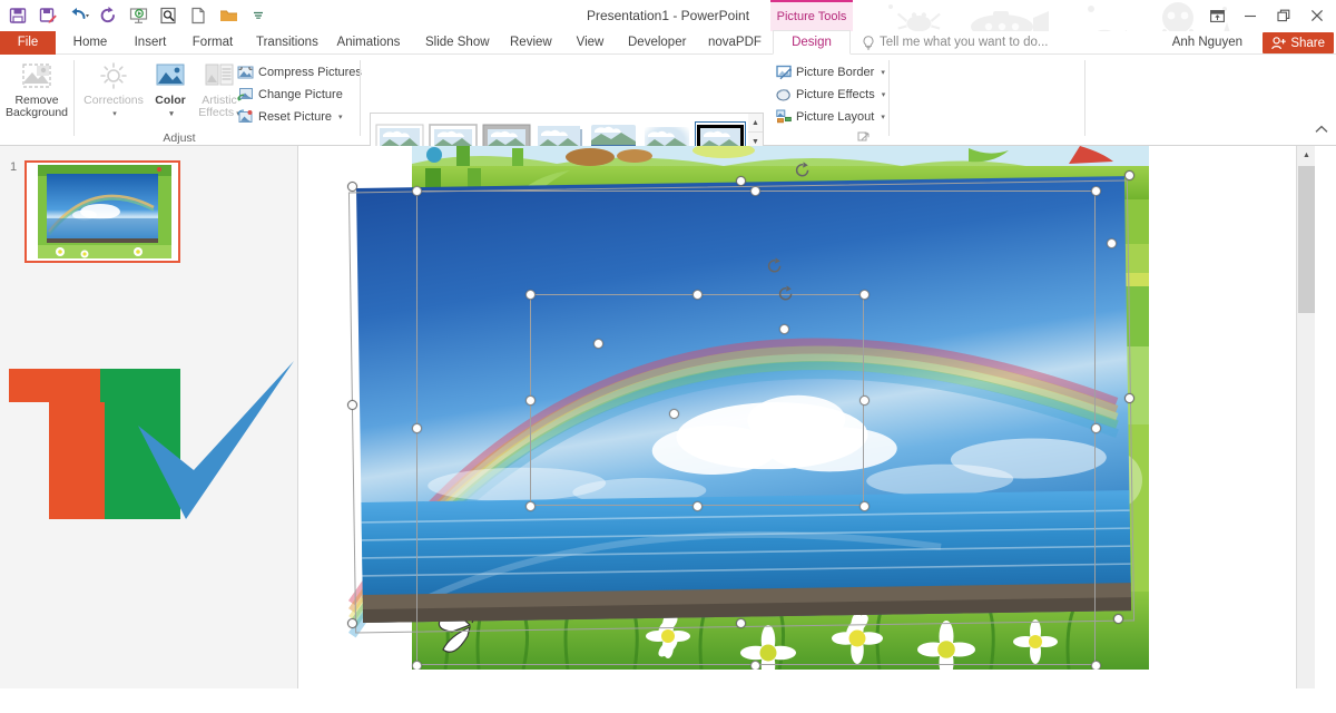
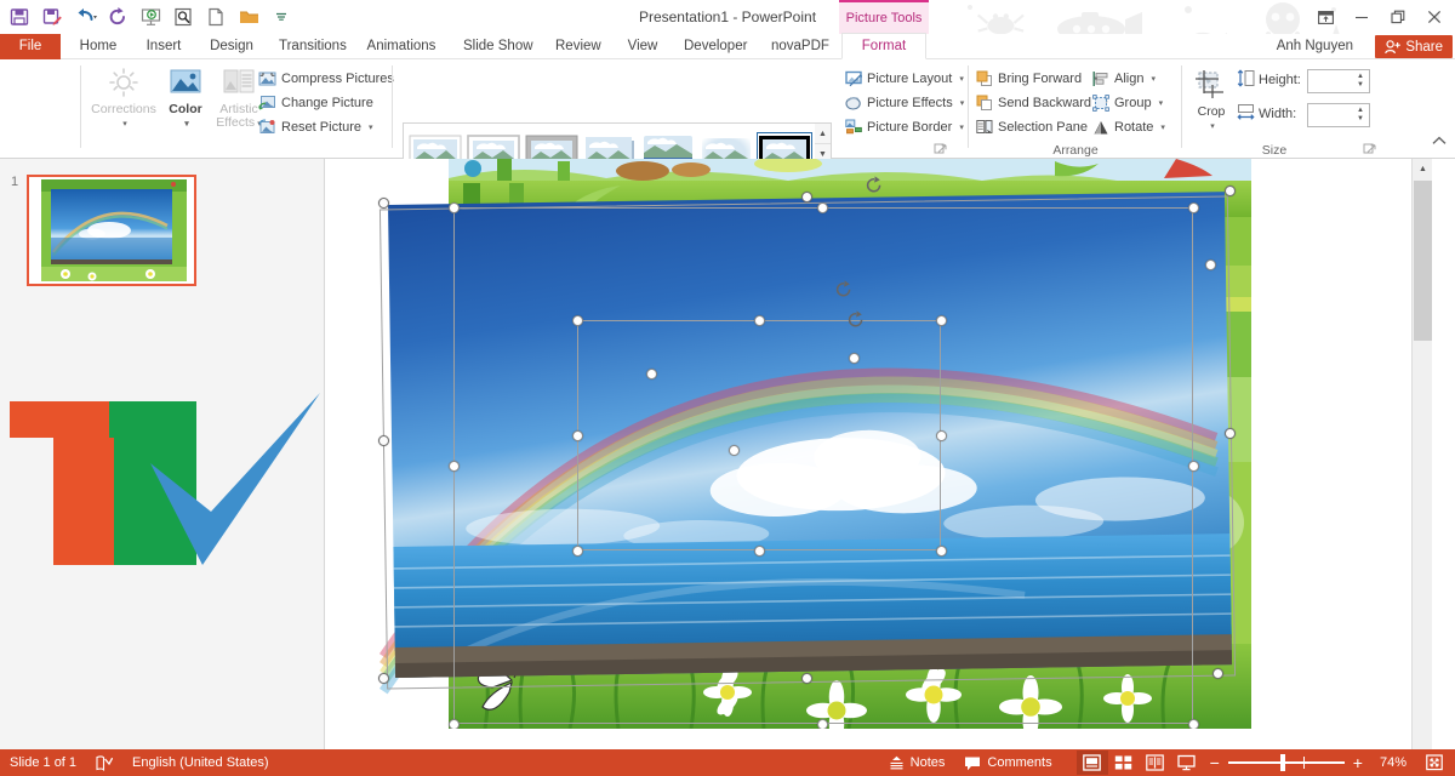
  Presentation1 - PowerPoint
  Picture Tools
  File
  Home
  Insert
- Format
+ Design
  Transitions
  Animations
  Slide Show
  Review
  View
  Developer
  novaPDF
- Design
+ Format
- Tell me what you want to do...
  Anh Nguyen
  Share
- Remove
- Background
  Corrections
  Color
  Artistic
  Effects
  Compress Picture
  Change Picture
  Reset Picture
- Adjust
- Picture Border
+ Picture Layout
  Picture Effects
- Picture Layout
+ Picture Border
+ Bring Forward
+ Send Backward
+ Selection Pane
+ Align
+ Group
+ Rotate
+ Arrange
+ Crop
+ Height:
+ Width:
+ Size
  1
+ Slide 1 of 1
+ English (United States)
+ Notes
+ Comments
+ −
+ +
+ 74%
